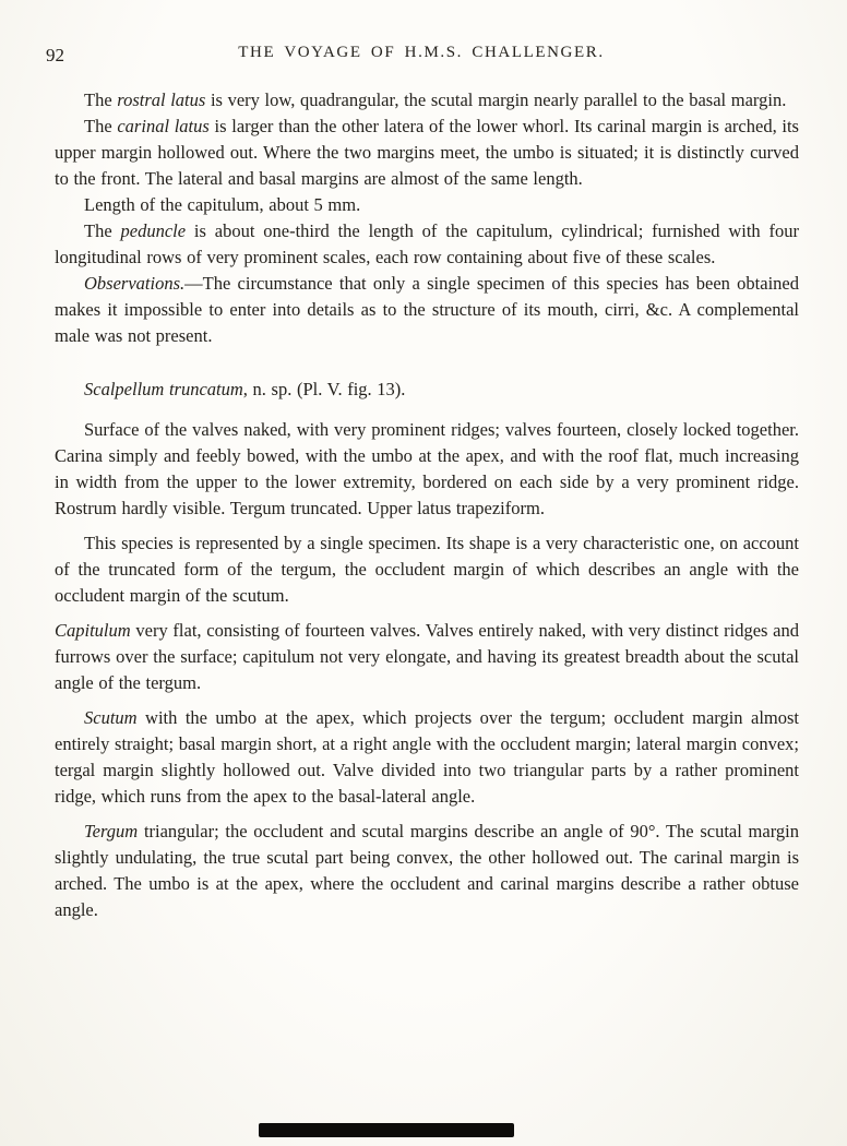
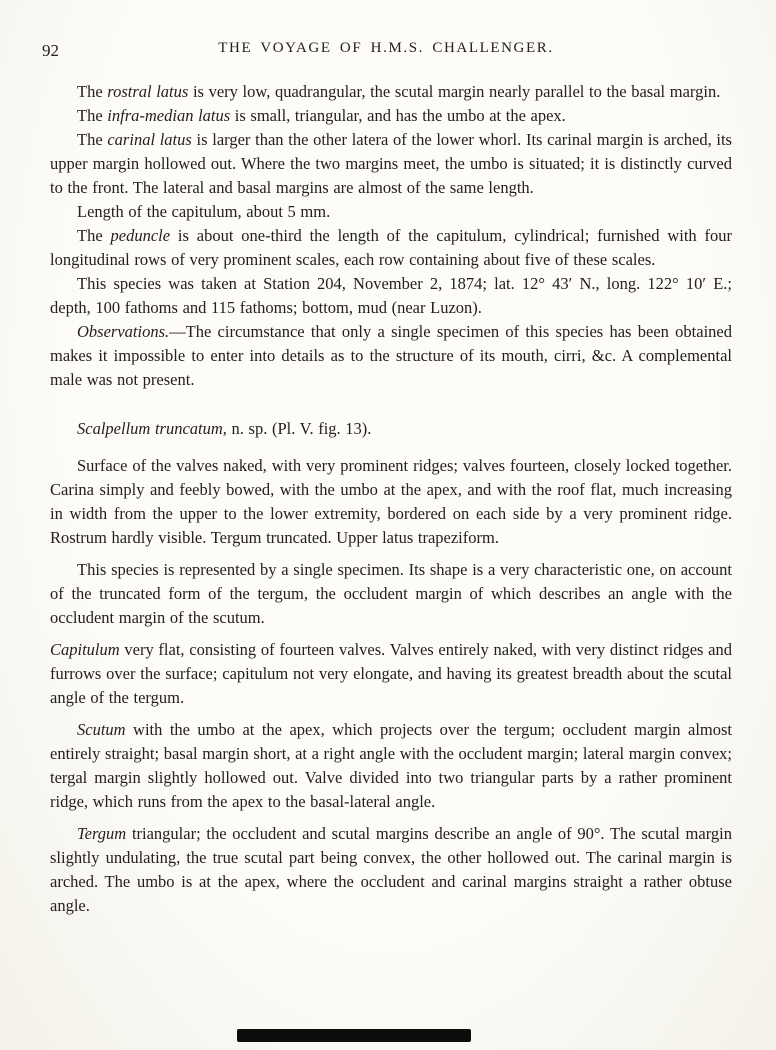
  92
  THE VOYAGE OF H.M.S. CHALLENGER.
  The rostral latus is very low, quadrangular, the scutal margin nearly parallel to the basal margin.
+ The infra-median latus is small, triangular, and has the umbo at the apex.
  The carinal latus is larger than the other latera of the lower whorl. Its carinal margin is arched, its upper margin hollowed out. Where the two margins meet, the umbo is situated; it is distinctly curved to the front. The lateral and basal margins are almost of the same length.
  Length of the capitulum, about 5 mm.
  The peduncle is about one-third the length of the capitulum, cylindrical; furnished with four longitudinal rows of very prominent scales, each row containing about five of these scales.
+ This species was taken at Station 204, November 2, 1874; lat. 12° 43′ N., long. 122° 10′ E.; depth, 100 fathoms and 115 fathoms; bottom, mud (near Luzon).
  Observations.—The circumstance that only a single specimen of this species has been obtained makes it impossible to enter into details as to the structure of its mouth, cirri, &c. A complemental male was not present.
  Scalpellum truncatum, n. sp. (Pl. V. fig. 13).
  Surface of the valves naked, with very prominent ridges; valves fourteen, closely locked together. Carina simply and feebly bowed, with the umbo at the apex, and with the roof flat, much increasing in width from the upper to the lower extremity, bordered on each side by a very prominent ridge. Rostrum hardly visible. Tergum truncated. Upper latus trapeziform.
  This species is represented by a single specimen. Its shape is a very characteristic one, on account of the truncated form of the tergum, the occludent margin of which describes an angle with the occludent margin of the scutum.
  Capitulum very flat, consisting of fourteen valves. Valves entirely naked, with very distinct ridges and furrows over the surface; capitulum not very elongate, and having its greatest breadth about the scutal angle of the tergum.
  Scutum with the umbo at the apex, which projects over the tergum; occludent margin almost entirely straight; basal margin short, at a right angle with the occludent margin; lateral margin convex; tergal margin slightly hollowed out. Valve divided into two triangular parts by a rather prominent ridge, which runs from the apex to the basal-lateral angle.
- Tergum triangular; the occludent and scutal margins describe an angle of 90°. The scutal margin slightly undulating, the true scutal part being convex, the other hollowed out. The carinal margin is arched. The umbo is at the apex, where the occludent and carinal margins describe a rather obtuse angle.
+ Tergum triangular; the occludent and scutal margins describe an angle of 90°. The scutal margin slightly undulating, the true scutal part being convex, the other hollowed out. The carinal margin is arched. The umbo is at the apex, where the occludent and carinal margins straight a rather obtuse angle.
